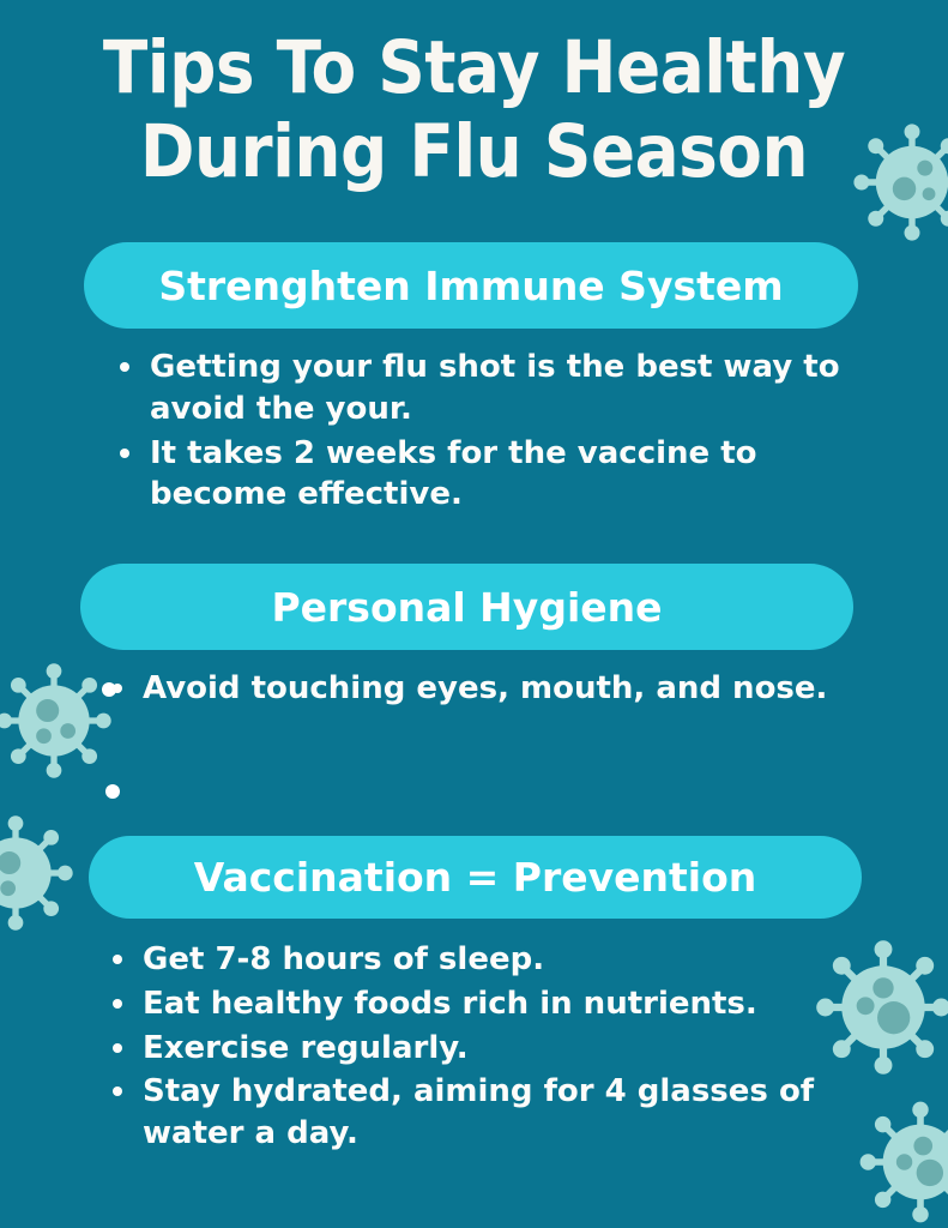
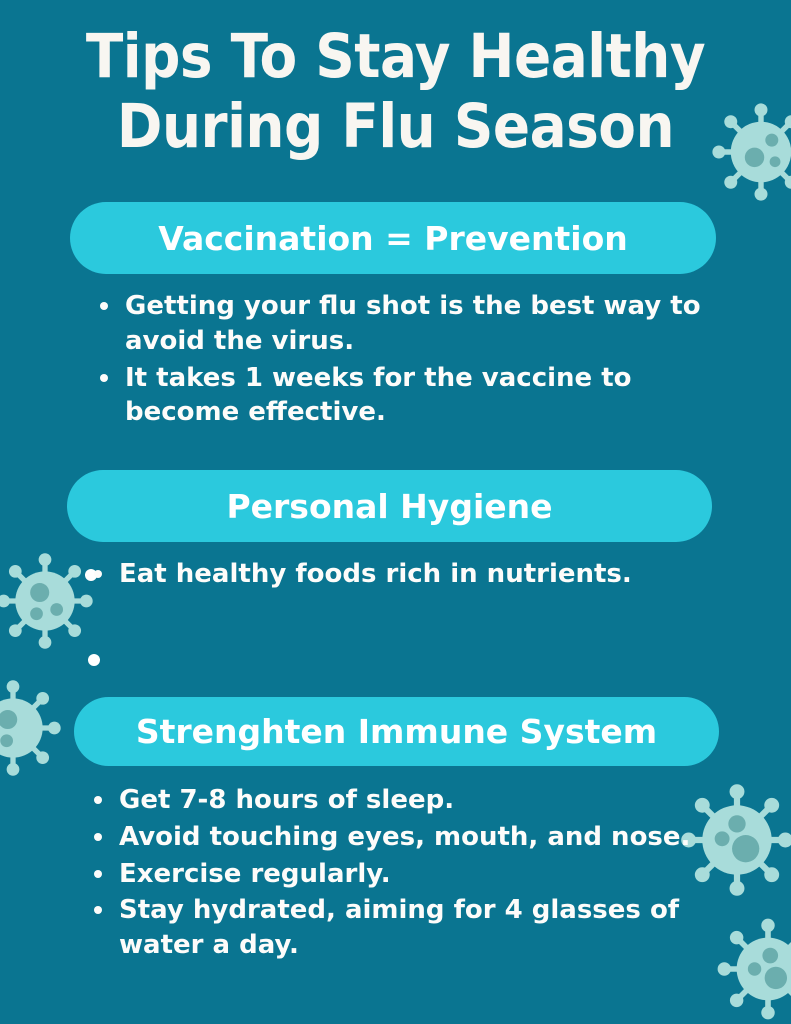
  Tips To Stay Healthy
  During Flu Season
- Strenghten Immune System
+ Vaccination = Prevention
- Getting your flu shot is the best way to avoid the your.
+ Getting your flu shot is the best way to avoid the virus.
- It takes 2 weeks for the vaccine to become effective.
+ It takes 1 weeks for the vaccine to become effective.
  Personal Hygiene
- Avoid touching eyes, mouth, and nose.
+ Eat healthy foods rich in nutrients.
- Vaccination = Prevention
+ Strenghten Immune System
  Get 7-8 hours of sleep.
- Eat healthy foods rich in nutrients.
+ Avoid touching eyes, mouth, and nose.
  Exercise regularly.
  Stay hydrated, aiming for 4 glasses of water a day.
